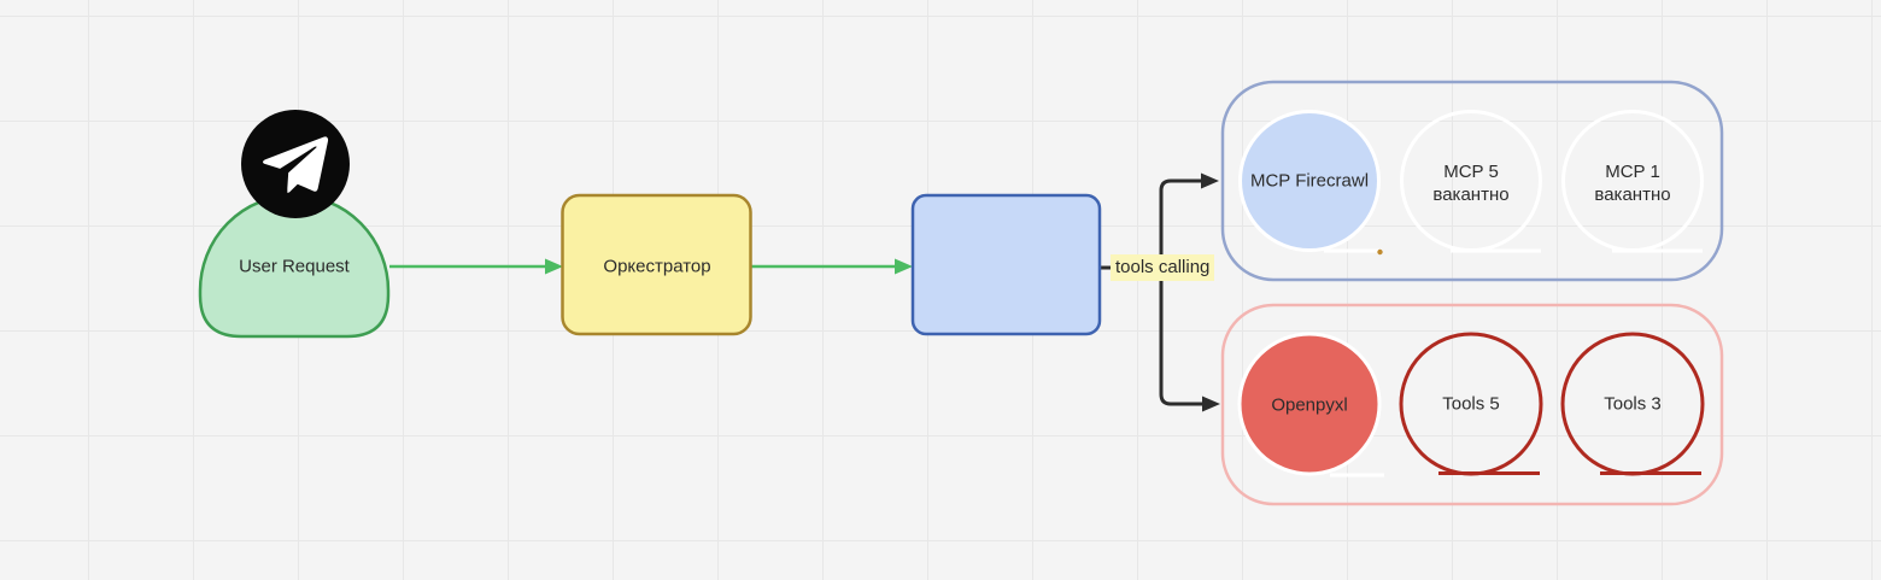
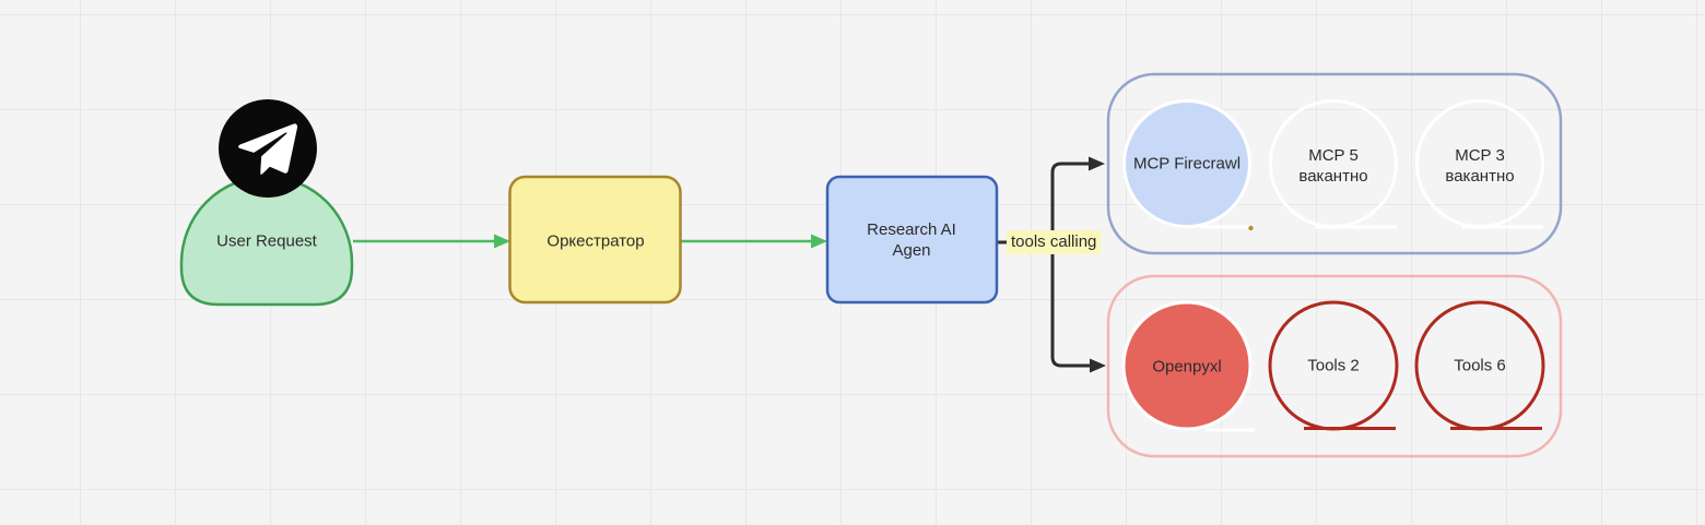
  User Request
  Оркестратор
+ Research AI
+ Agen
  tools calling
  MCP Firecrawl
  MCP 5
  вакантно
- MCP 1
+ MCP 3
  вакантно
  Openpyxl
- Tools 5
+ Tools 2
- Tools 3
+ Tools 6
